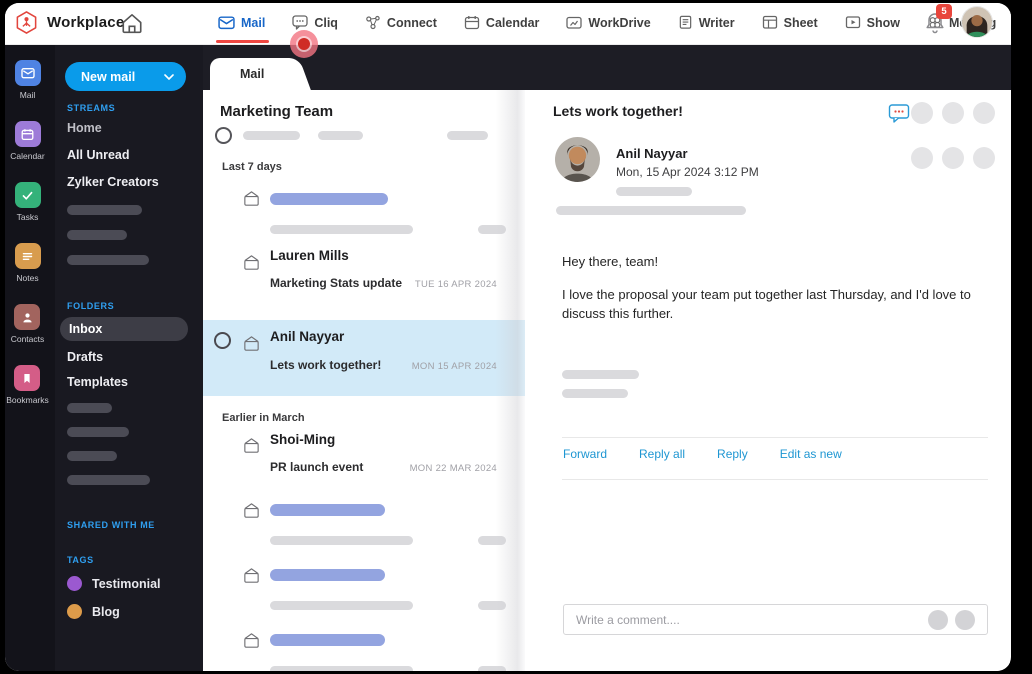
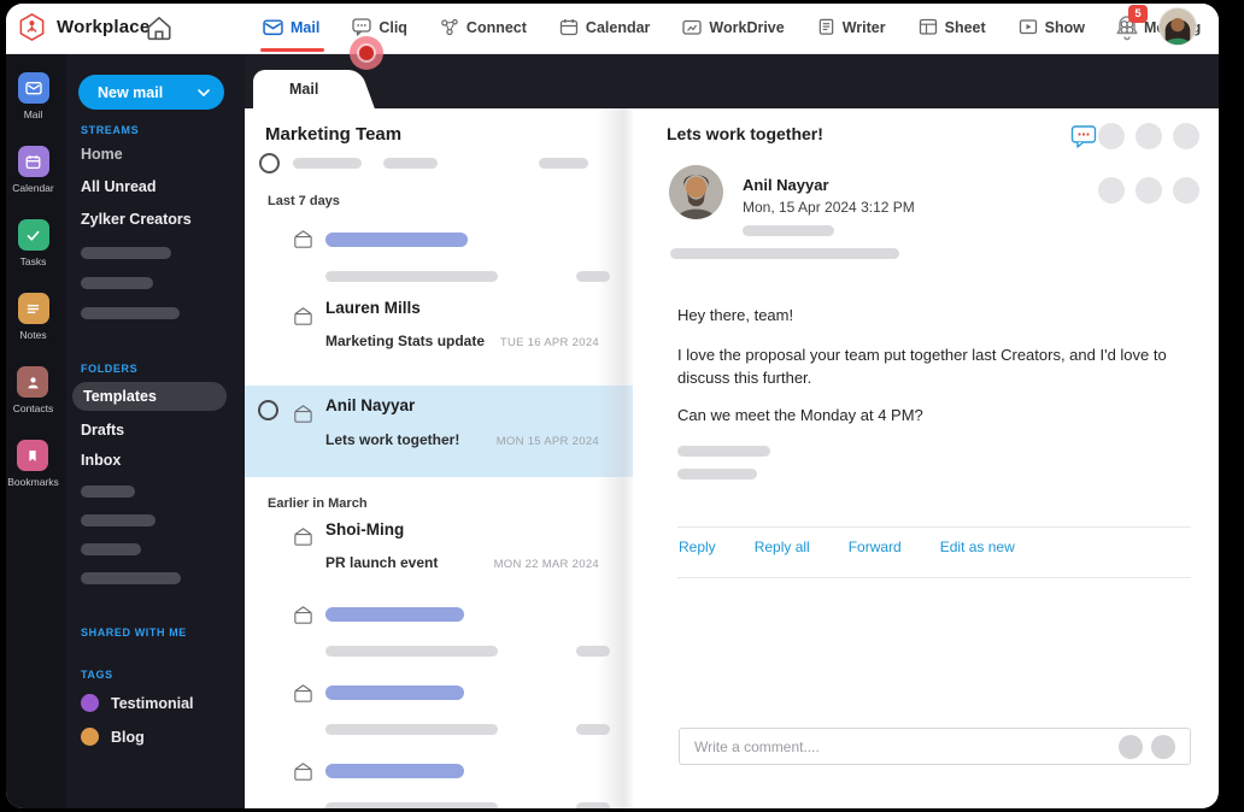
  Workplace
  Mail
  Cliq
  Connect
  Calendar
  WorkDrive
  Writer
  Sheet
  Show
  5
  Mail
  Mail
  Calendar
  Tasks
  Notes
  Contacts
  Bookmarks
  New mail
  STREAMS
  Home
  All Unread
  Zylker Creators
  FOLDERS
- Inbox
+ Templates
  Drafts
- Templates
+ Inbox
  SHARED WITH ME
  TAGS
  Testimonial
  Blog
  Marketing Team
  Last 7 days
  Lauren Mills
  Marketing Stats update
  TUE 16 APR 202
  Anil Nayyar
  Lets work together!
  MON 15 APR 202
  Earlier in March
  Shoi-Ming
  PR launch event
  MON 22 MAR 202
  Lets work together!
  Anil Nayyar
  Mon, 15 Apr 2024 3:12 PM
  Hey there, team!
- I love the proposal your team put together last Thursday, and I'd love to discuss this further.
+ I love the proposal your team put together last Creators, and I'd love to discuss this further.
+ Can we meet the Monday at 4 PM?
- Forward
+ Reply
  Reply all
- Reply
+ Forward
  Edit as new
  Write a comment....
